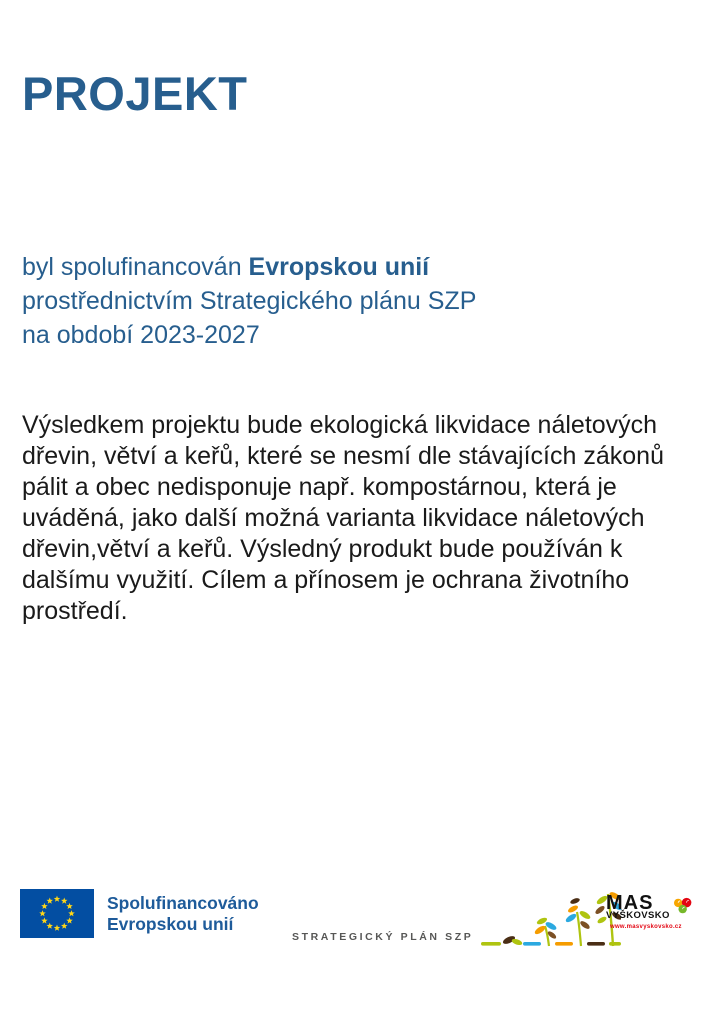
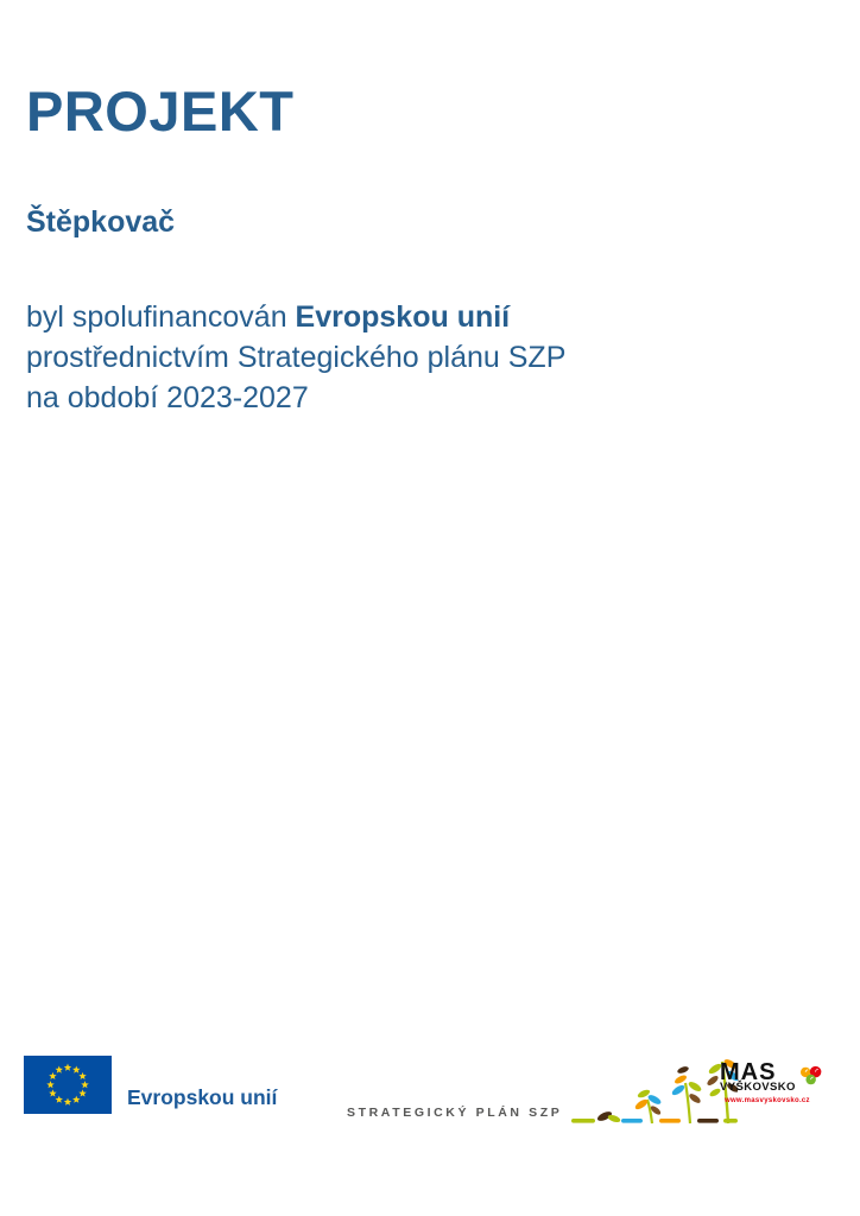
  PROJEKT
+ Štěpkovač
  byl spolufinancován Evropskou unií
  prostřednictvím Strategického plánu SZP
  na období 2023-2027
- Výsledkem projektu bude ekologická likvidace náletových dřevin, větví a keřů, které se nesmí dle stávajících zákonů pálit a obec nedisponuje např. kompostárnou, která je uváděná, jako další možná varianta likvidace náletových dřevin,větví a keřů. Výsledný produkt bude používán k dalšímu využití. Cílem a přínosem je ochrana životního prostředí.
- Spolufinancováno
  Evropskou unií
  STRATEGICKÝ PLÁN SZP
  MAS
  VYŠKOVSKO
